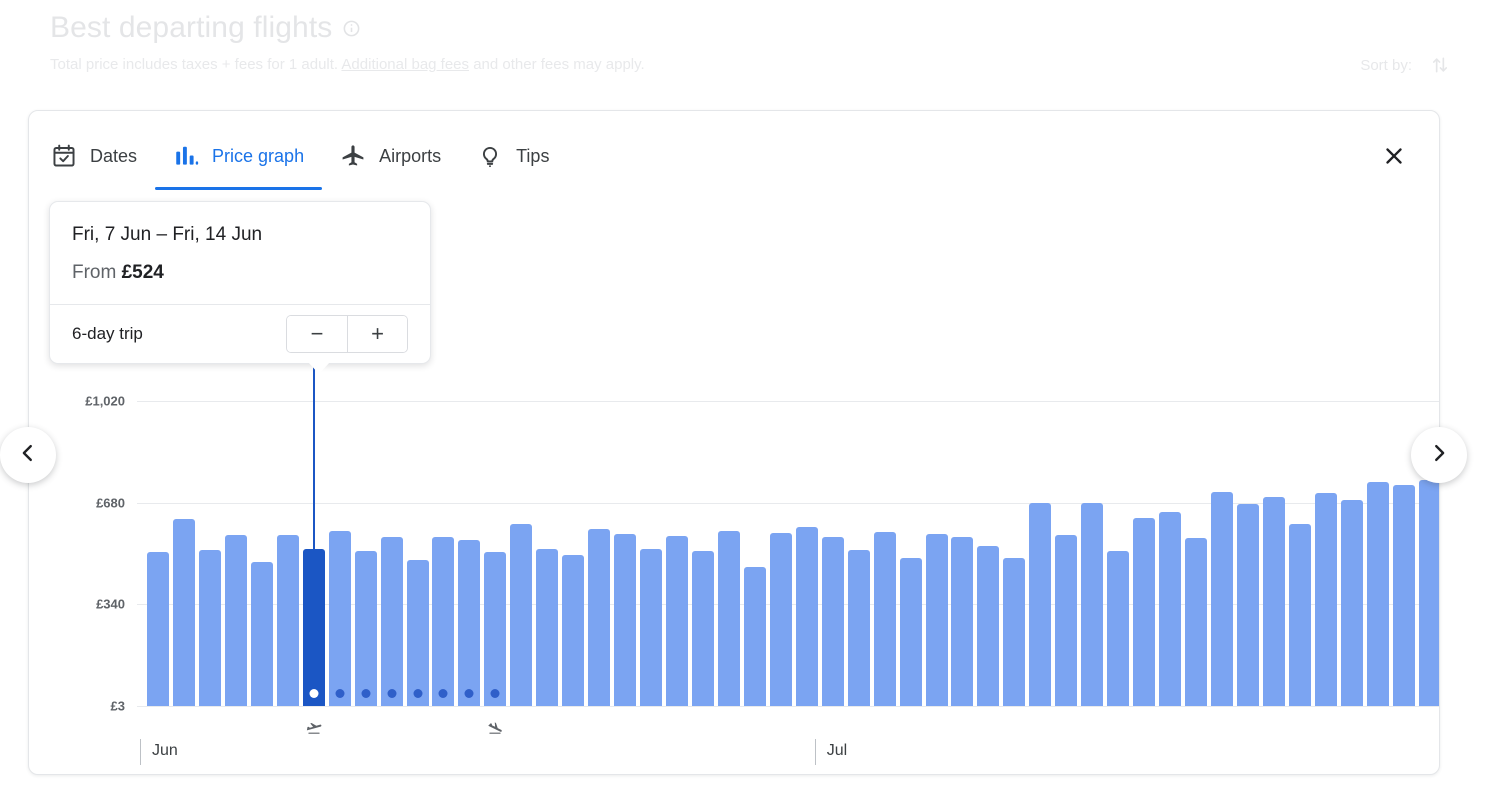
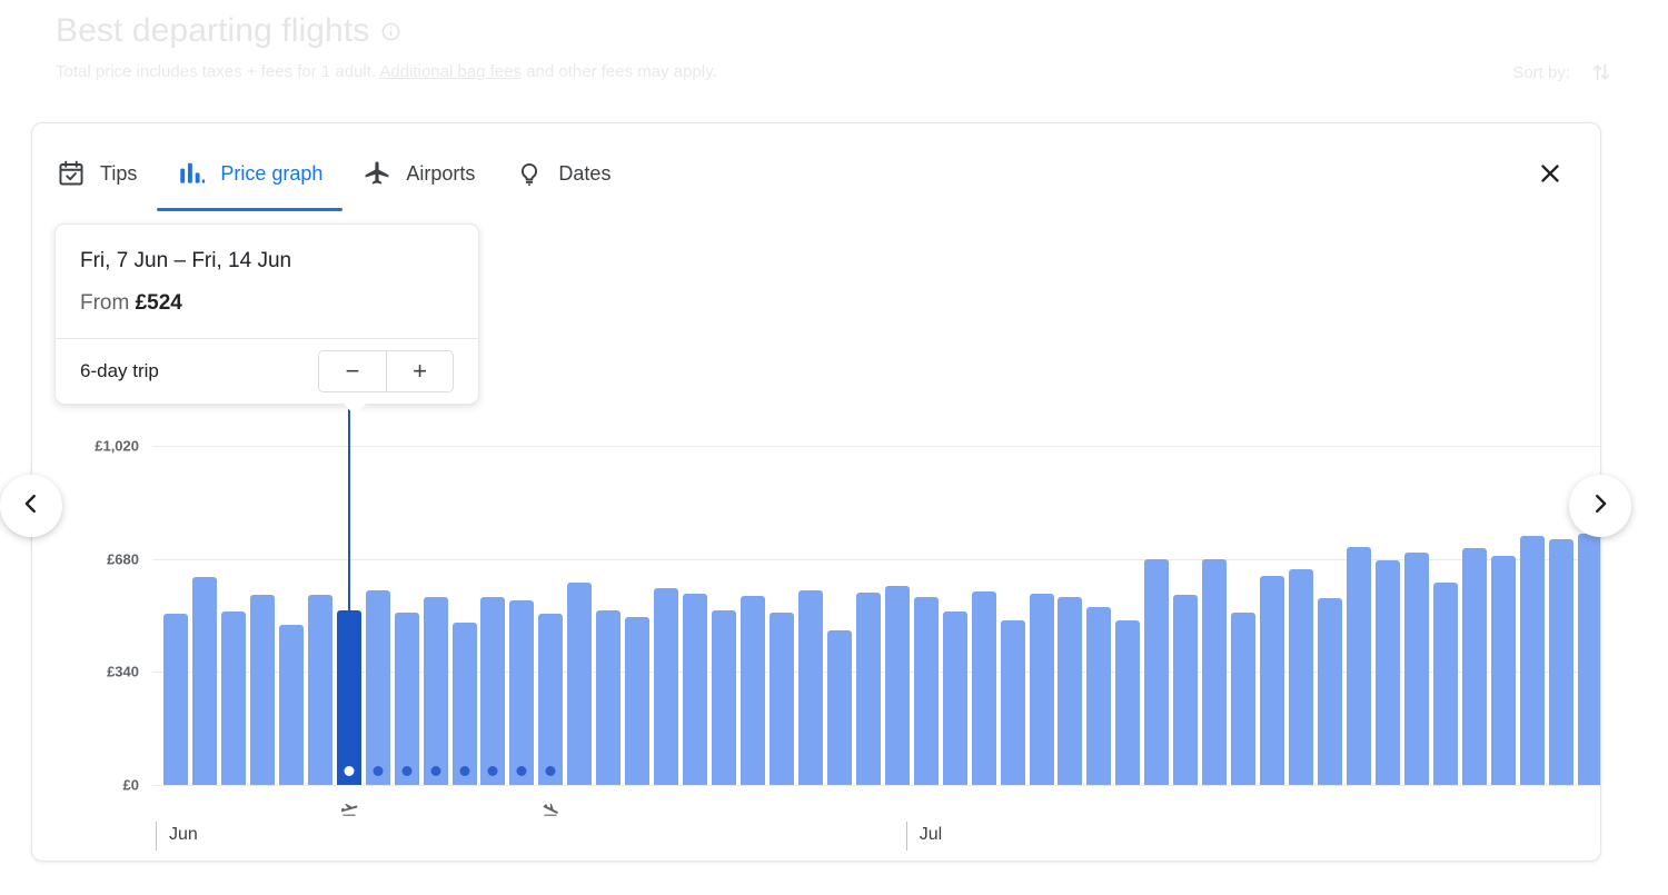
  Best departing flights
  Sort by:
- Dates
+ Tips
  Price graph
  Airports
- Tips
+ Dates
  Fri, 7 Jun – Fri, 14 Jun
  From £524
  6-day trip
  −
  +
- £3
+ £0
  £340
  £680
  £1,020
  Jun
  Jul
